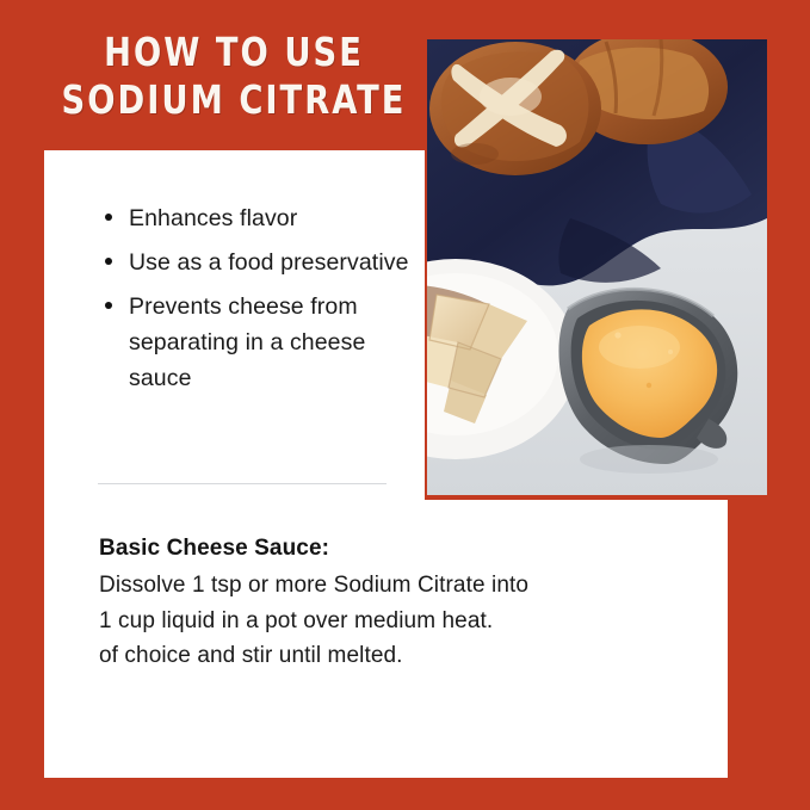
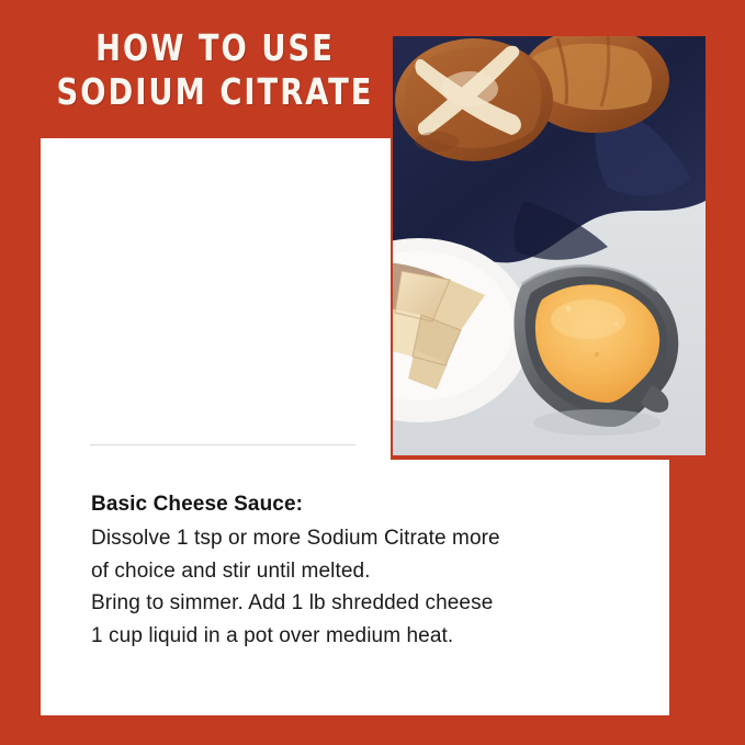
  HOW TO USE
  SODIUM CITRATE
- Enhances flavor
- Use as a food preservative
- Prevents cheese from separating in a cheese sauce
  Basic Cheese Sauce:
- Dissolve 1 tsp or more Sodium Citrate into
+ Dissolve 1 tsp or more Sodium Citrate more
- 1 cup liquid in a pot over medium heat.
+ of choice and stir until melted.
+ Bring to simmer. Add 1 lb shredded cheese
- of choice and stir until melted.
+ 1 cup liquid in a pot over medium heat.
